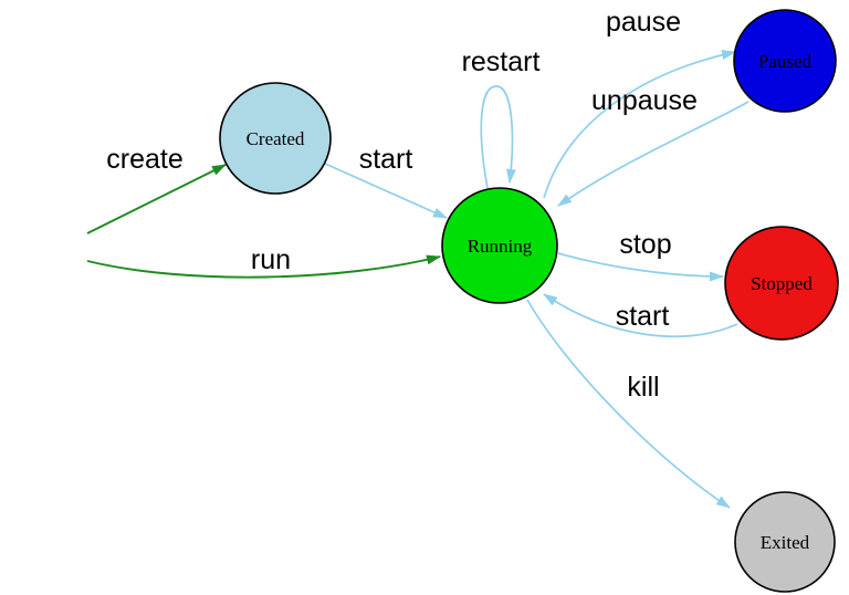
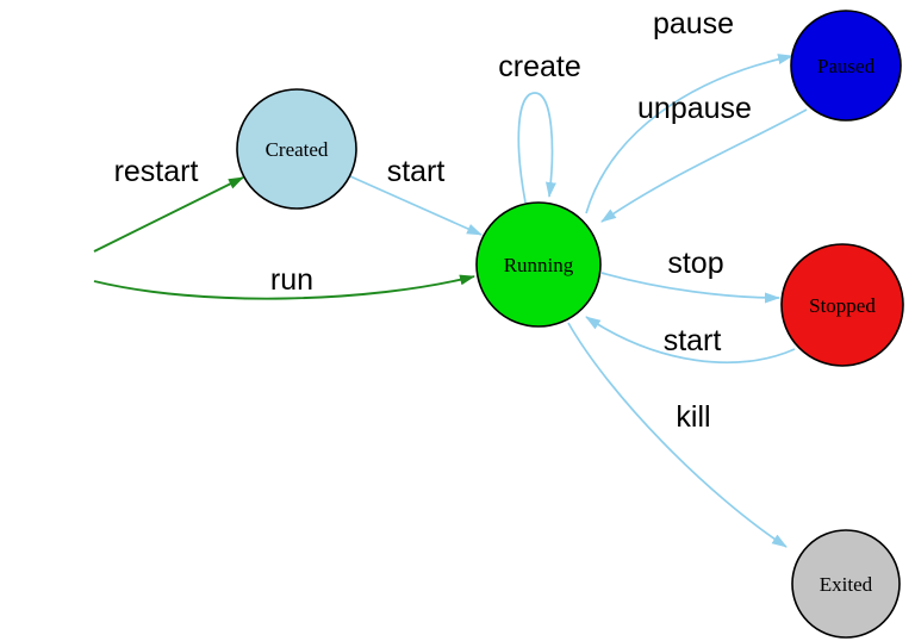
- create
+ restart
  run
  start
- restart
+ create
  pause
  unpause
  stop
  start
  kill
  Created
  Running
  Paused
  Stopped
  Exited
